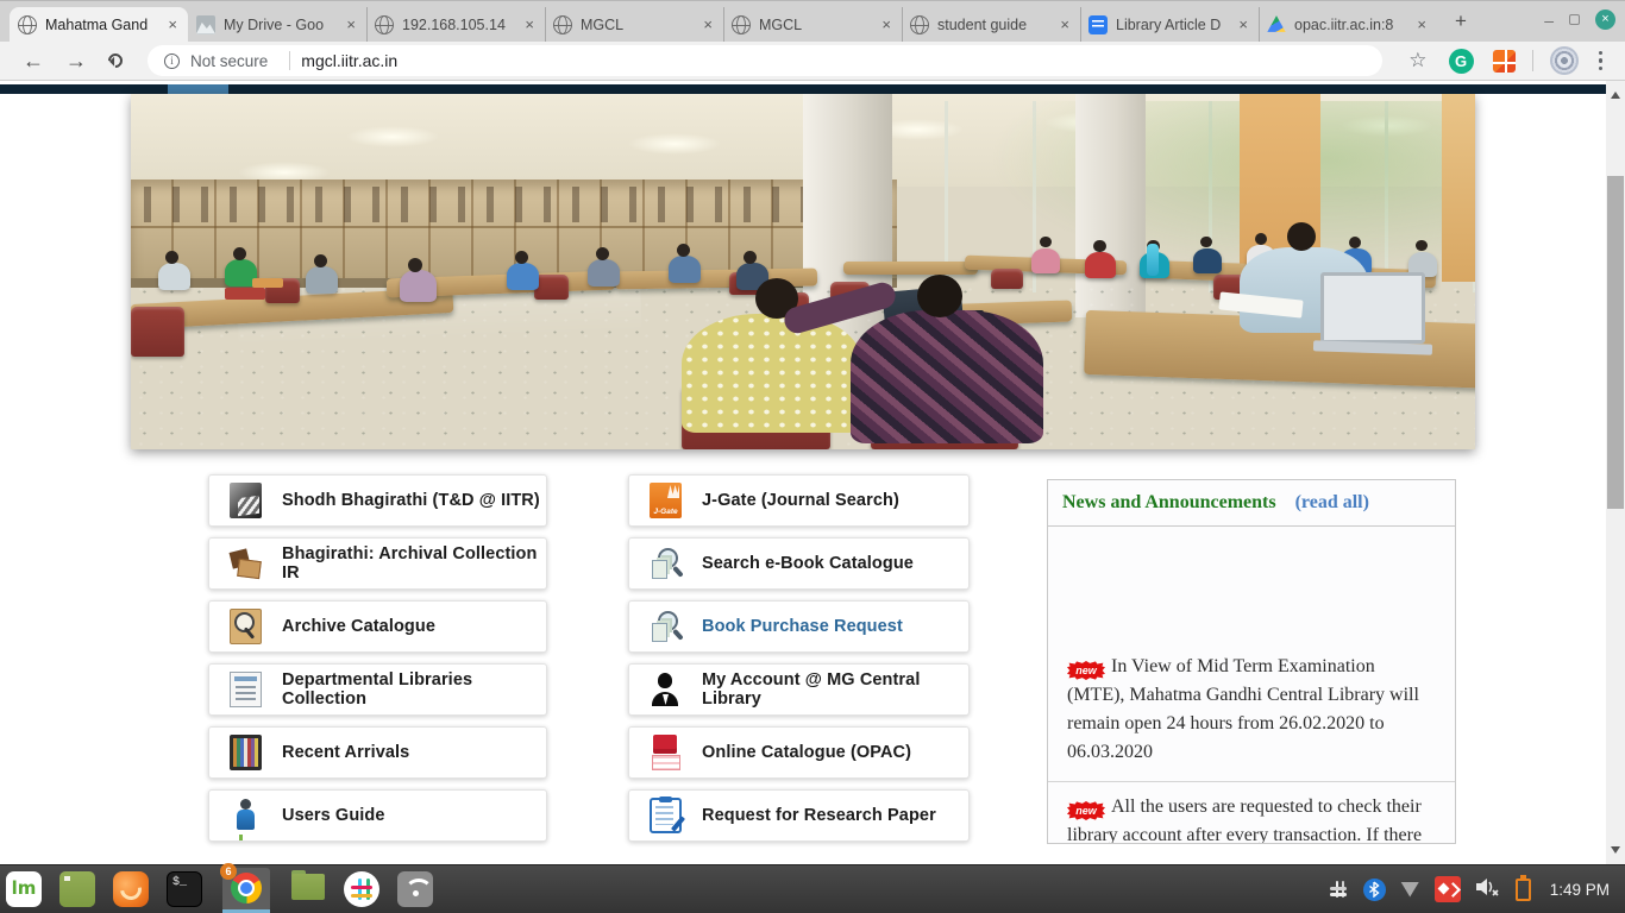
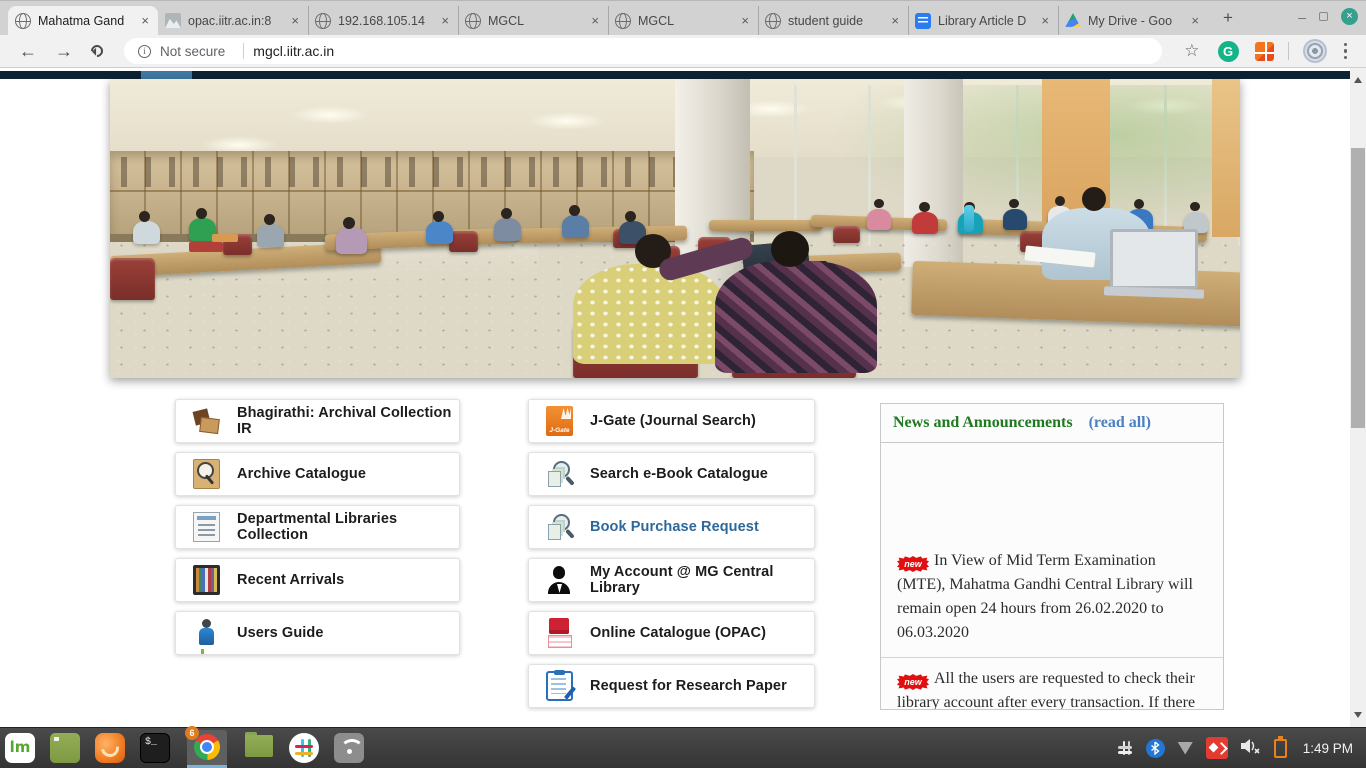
  Mahatma Gand
  ×
- My Drive - Goo
+ opac.iitr.ac.in:8
  ×
  192.168.105.14
  ×
  MGCL
  ×
  MGCL
  ×
  student guide
  ×
  Library Article D
  ×
- opac.iitr.ac.in:8
+ My Drive - Goo
  ×
  +
  –
  ×
  ←
  →
  i
  Not secure
  mgcl.iitr.ac.in
  ☆
  G
- Shodh Bhagirathi (T&D @ IITR)
  Bhagirathi: Archival Collection IR
  Archive Catalogue
  Departmental Libraries Collection
  Recent Arrivals
  Users Guide
  J-Gate (Journal Search)
  Search e-Book Catalogue
  Book Purchase Request
  My Account @ MG Central Library
  Online Catalogue (OPAC)
  Request for Research Paper
  News and Announcements
  (read all)
  new In View of Mid Term Examination (MTE), Mahatma Gandhi Central Library will remain open 24 hours from 26.02.2020 to 06.03.2020
  lm
  $_
  6
  1:49 PM
